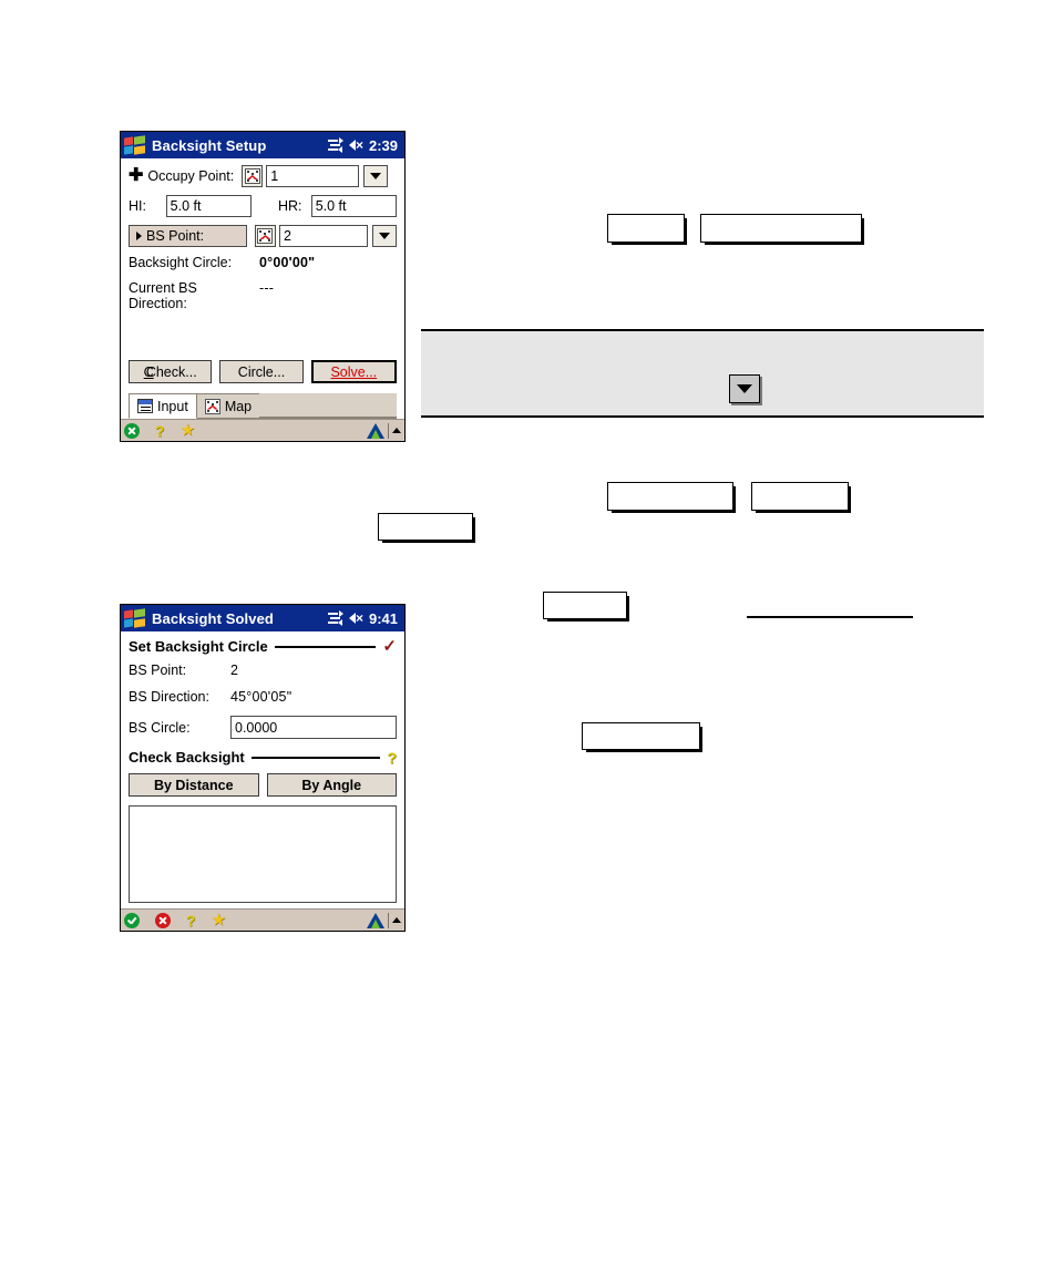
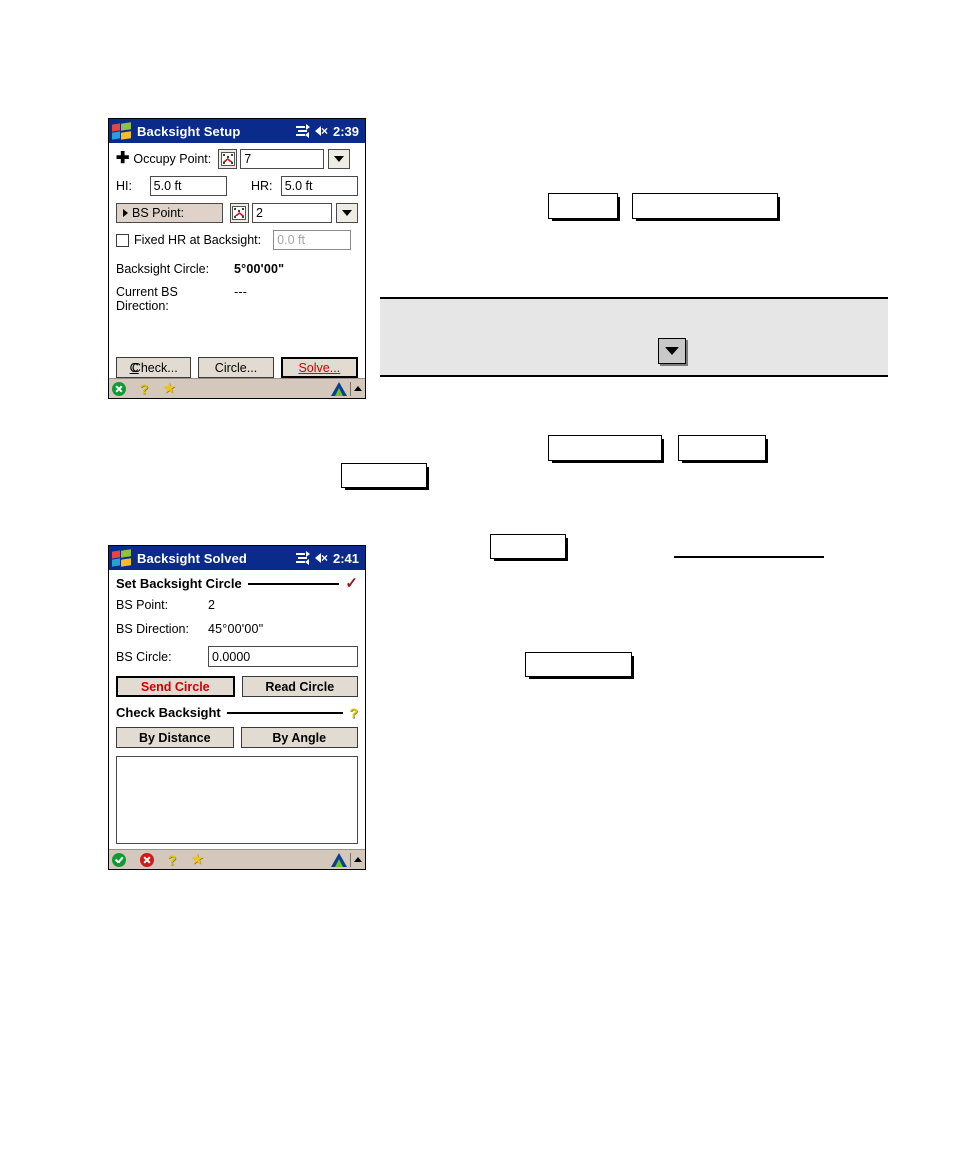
  Backsight Setup
  ×
  2:39
  ✚
  Occupy Point:
- 1
+ 7
  HI:
  5.0 ft
  HR:
  5.0 ft
  BS Point:
  2
+ Fixed HR at Backsight:
+ 0.0 ft
  Backsight Circle:
- 0°00'00"
+ 5°00'00"
  Current BS Direction:
  ---
  C
  Check...
  Circle...
  Solve...
- Input
- Map
  ?
  ★
  Backsight Solved
  ×
- 9:41
+ 2:41
  Set Backsight Circle
  ✓
  BS Point:
  2
  BS Direction:
- 45°00'05"
+ 45°00'00"
  BS Circle:
  0.0000
+ Send Circle
+ Read Circle
  Check Backsight
  ?
  By Distance
  By Angle
  ?
  ★
